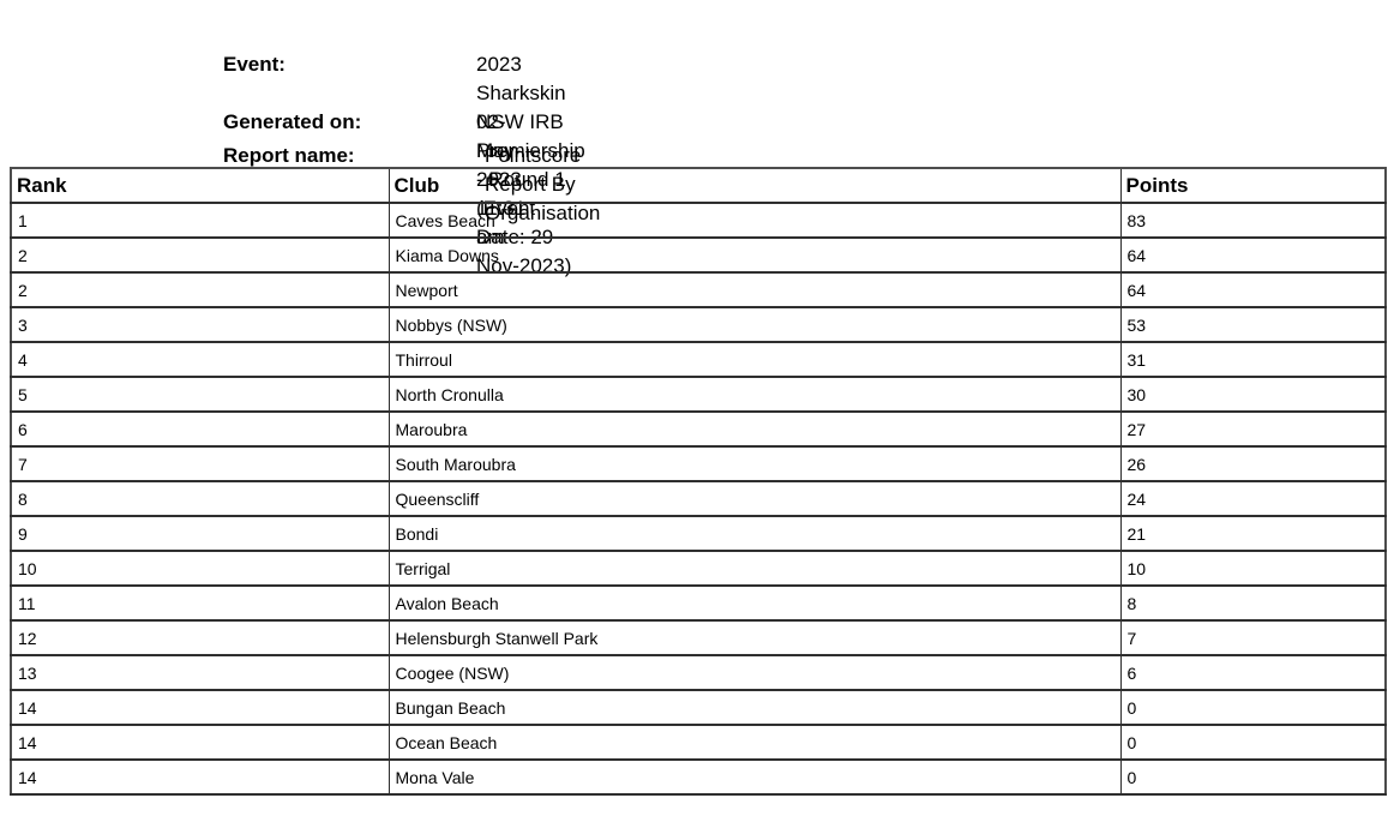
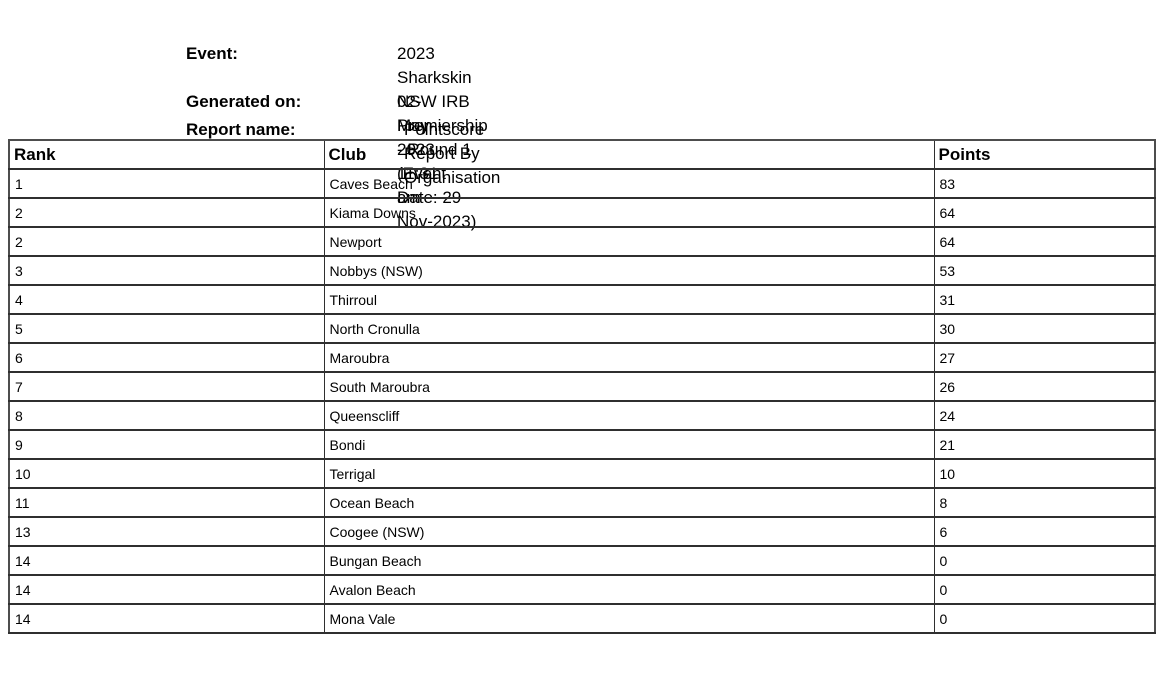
  Event:
  2023 Sharkskin NSW IRB Premiership - Round 1 (Event Date: 29-Nov-2023)
  Generated on:
  02-May-2023 11:31 am
  Report name:
  Pointscore Report By Organisation
  Rank	Club	Points
  1	Caves Beach	83
  2	Kiama Downs	64
  2	Newport	64
  3	Nobbys (NSW)	53
  4	Thirroul	31
  5	North Cronulla	30
  6	Maroubra	27
  7	South Maroubra	26
  8	Queenscliff	24
  9	Bondi	21
  10	Terrigal	10
- 11	Avalon Beach	8
+ 11	Ocean Beach	8
- 12	Helensburgh Stanwell Park	7
  13	Coogee (NSW)	6
  14	Bungan Beach	0
- 14	Ocean Beach	0
+ 14	Avalon Beach	0
  14	Mona Vale	0
